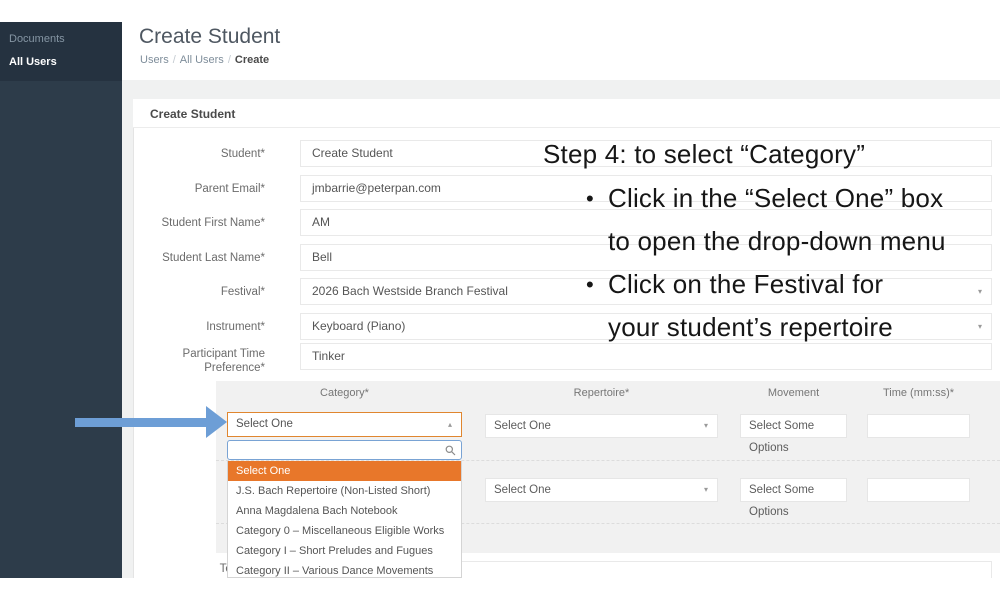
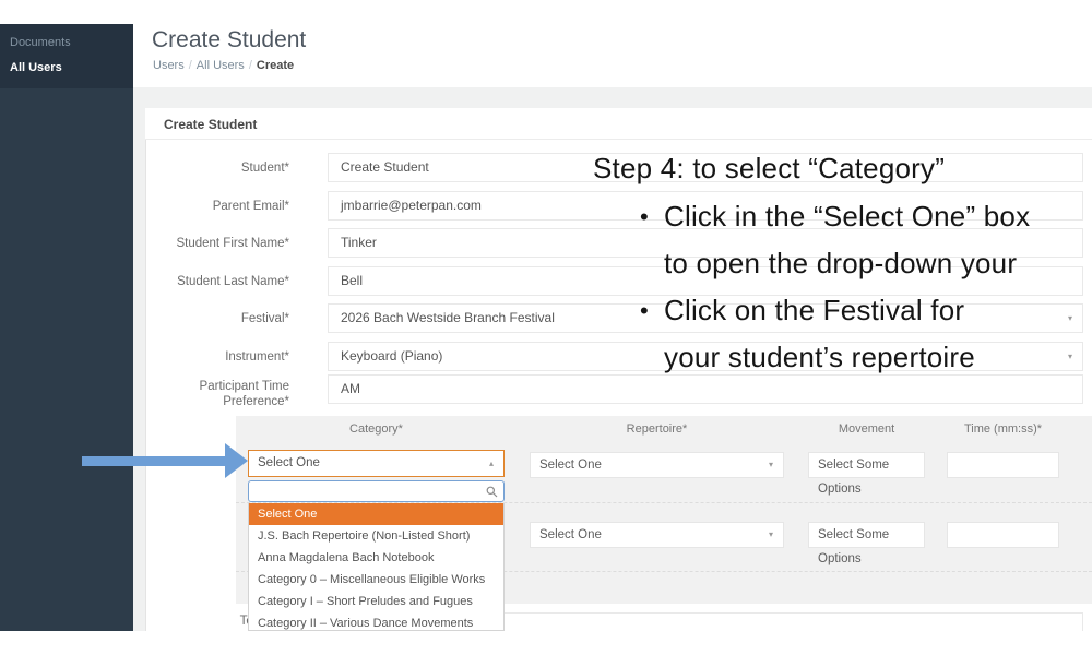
  Documents
  All Users
  Create Student
  Users / All Users / Create
  Create Student
  Student*
  Create Student
  Parent Email*
  jmbarrie@peterpan.com
  Student First Name*
- AM
+ Tinker
  Student Last Name*
  Bell
  Festival*
  2026 Bach Westside Branch Festival
  ▾
  Instrument*
  Keyboard (Piano)
  ▾
  Participant Time Preference*
- Tinker
+ AM
  Category*
  Repertoire*
  Movement
  Time (mm:ss)*
  Select One
  ▾
  Select Some Options
  Select One
  ▾
  Select Some Options
  Select One
  ▴
  Select One
  J.S. Bach Repertoire (Non-Listed Short)
  Anna Magdalena Bach Notebook
  Category 0 – Miscellaneous Eligible Works
  Category I – Short Preludes and Fugues
  Category II – Various Dance Movements
  Step 4: to select “Category”
  • Click in the “Select One” box
- to open the drop-down menu
+ to open the drop-down your
  • Click on the Festival for
  your student’s repertoire
